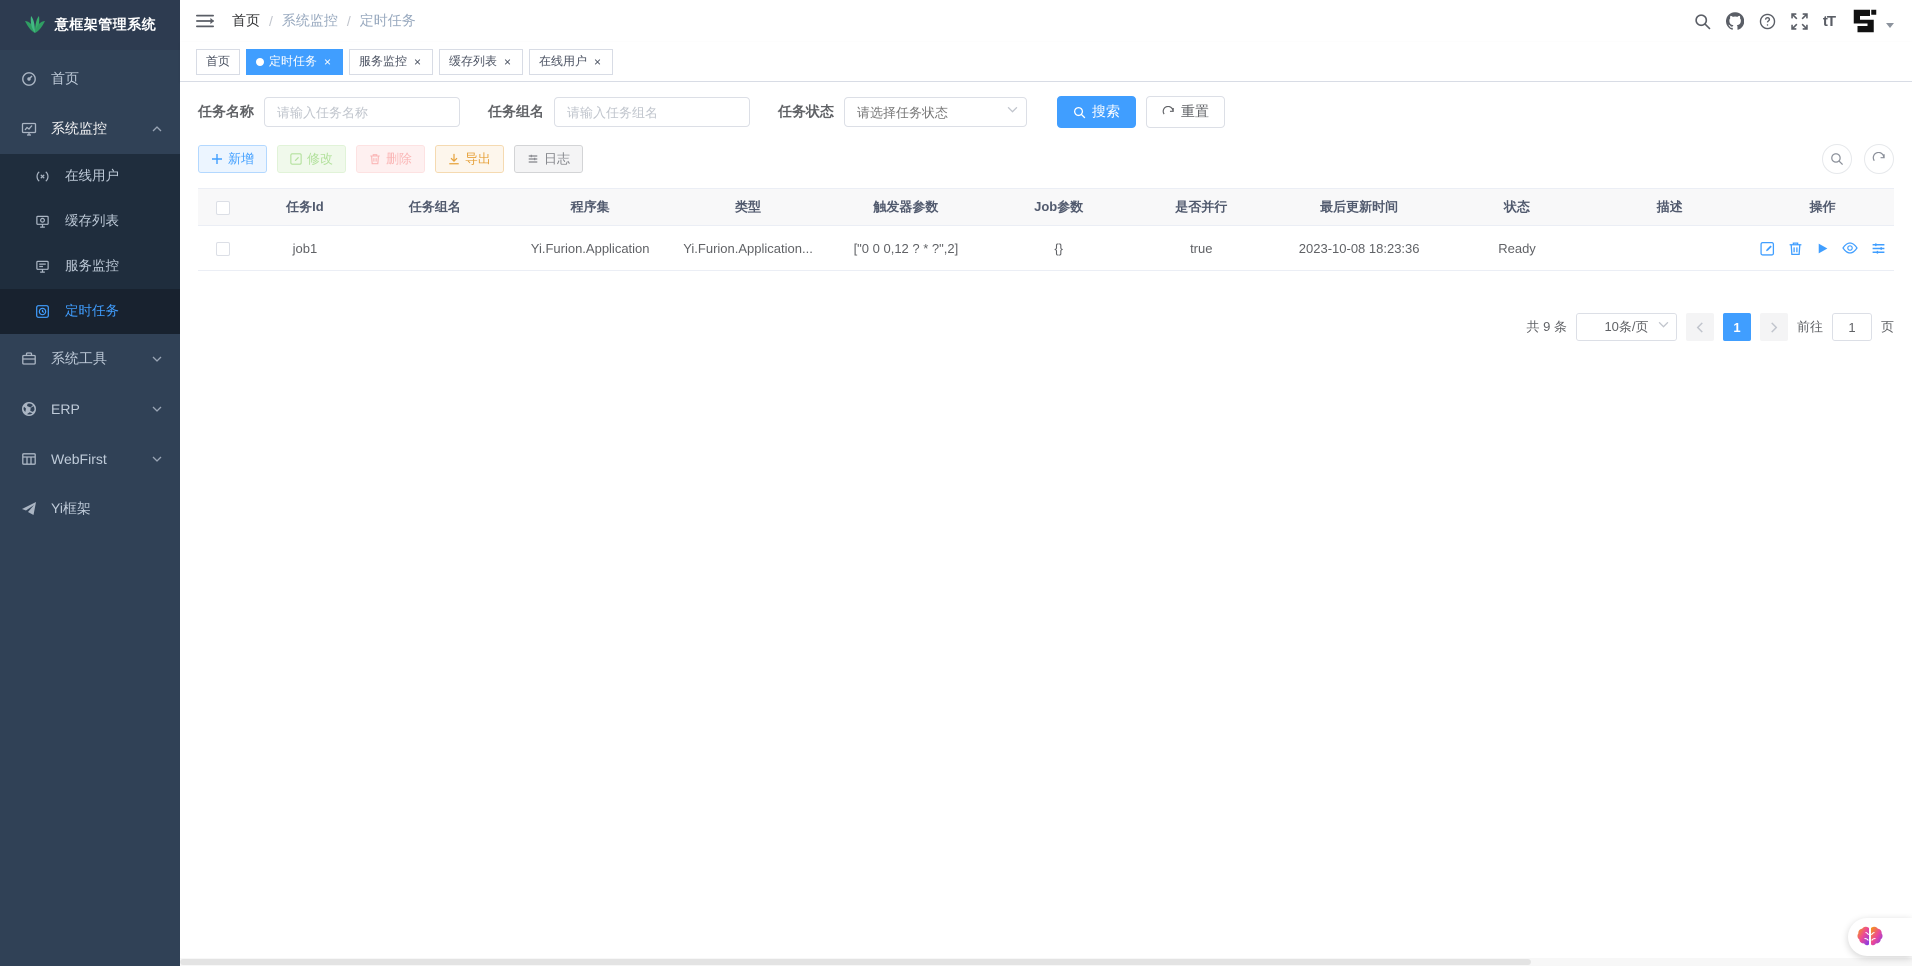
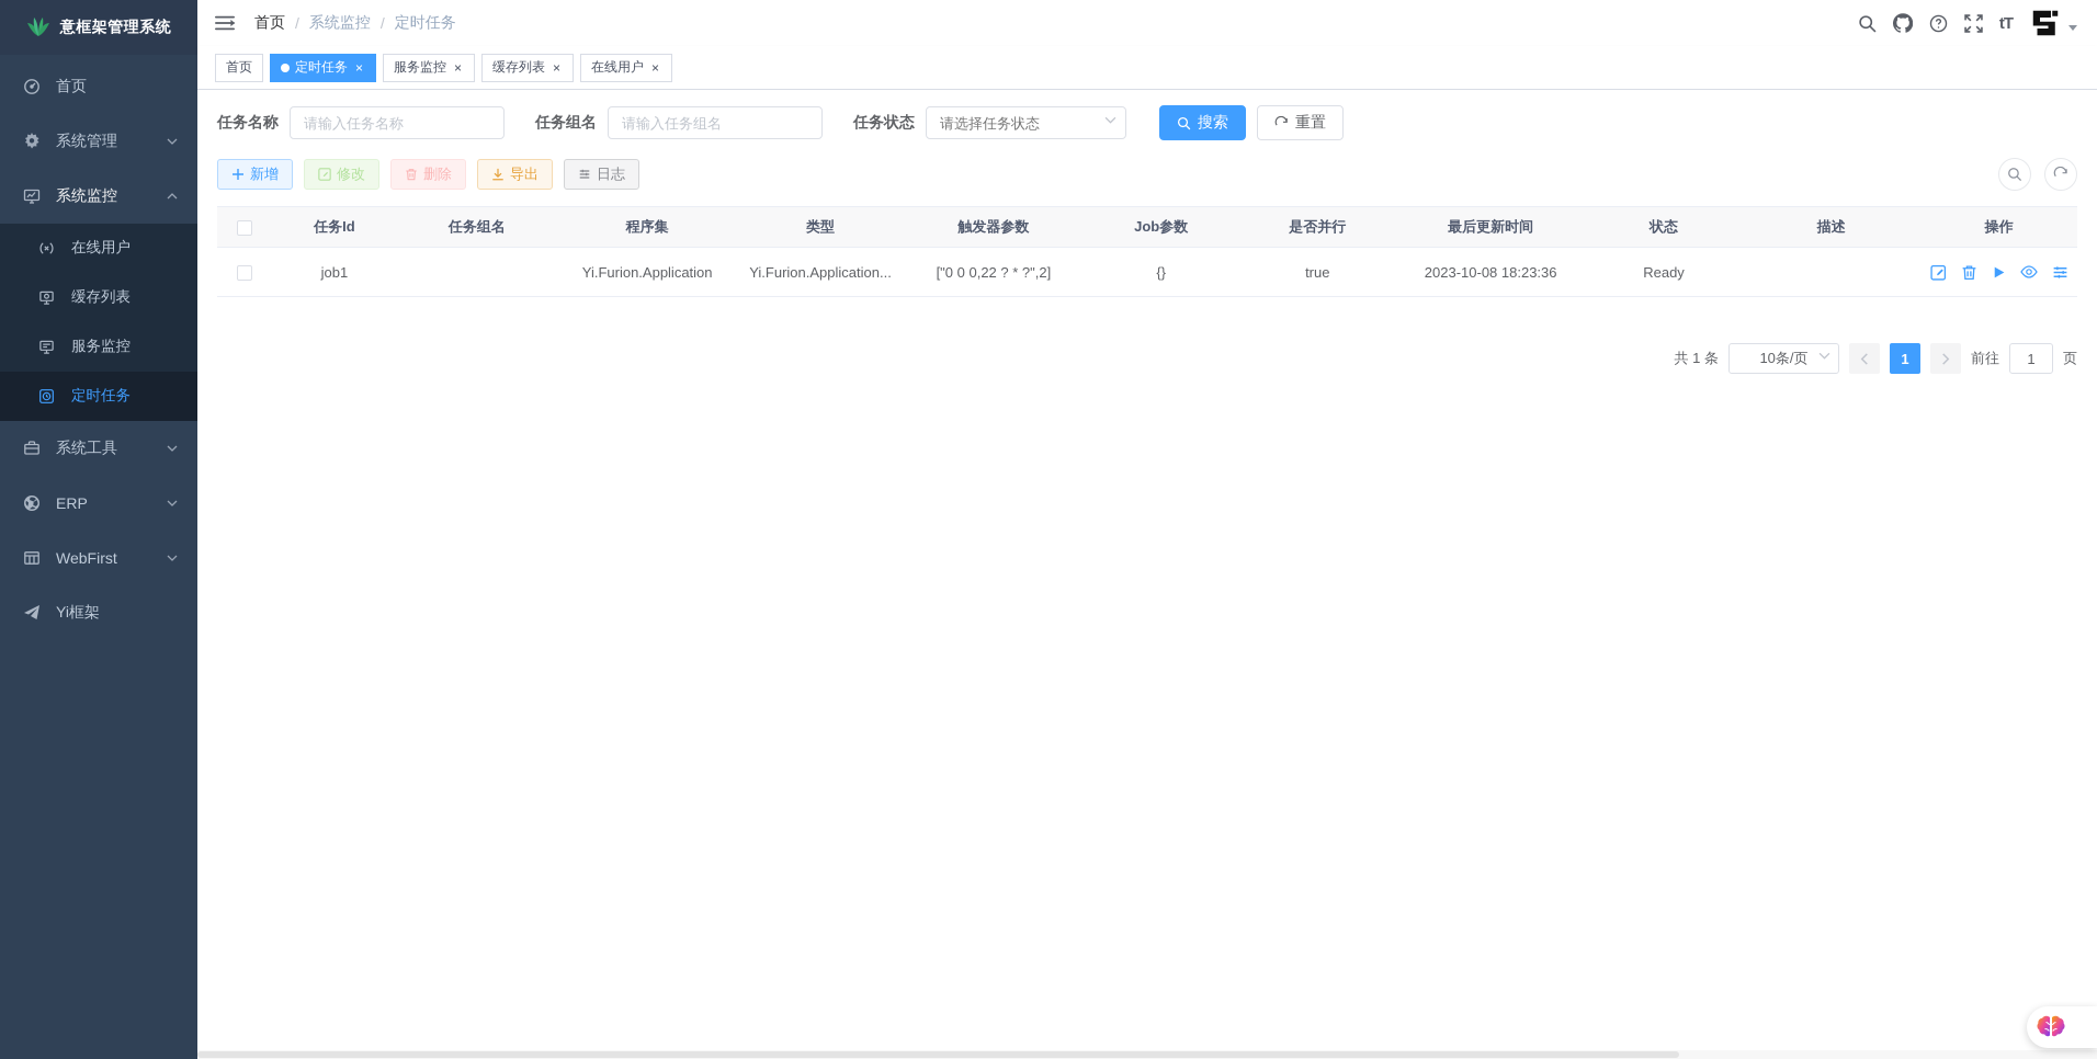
  意框架管理系统
  首页
+ 系统管理
  系统监控
  在线用户
  缓存列表
  服务监控
  定时任务
  系统工具
  ERP
  WebFirst
  Yi框架
  首页
  /
  系统监控
  /
  定时任务
  tT
  首页
  定时任务
  ×
  服务监控
  ×
  缓存列表
  ×
  在线用户
  ×
  任务名称
  请输入任务名称
  任务组名
  请输入任务组名
  任务状态
  请选择任务状态
  搜索
  重置
  新增
  修改
  删除
  导出
  日志
  	任务Id	任务组名	程序集	类型	触发器参数	Job参数	是否并行	最后更新时间	状态	描述	操作
- 	job1		Yi.Furion.Application	Yi.Furion.Application...	["0 0 0,12 ? * ?",2]	{}	true	2023-10-08 18:23:36	Ready
+ 	job1		Yi.Furion.Application	Yi.Furion.Application...	["0 0 0,22 ? * ?",2]	{}	true	2023-10-08 18:23:36	Ready
- 共 9 条
+ 共 1 条
  10条/页
  1
  前往
  1
  页
